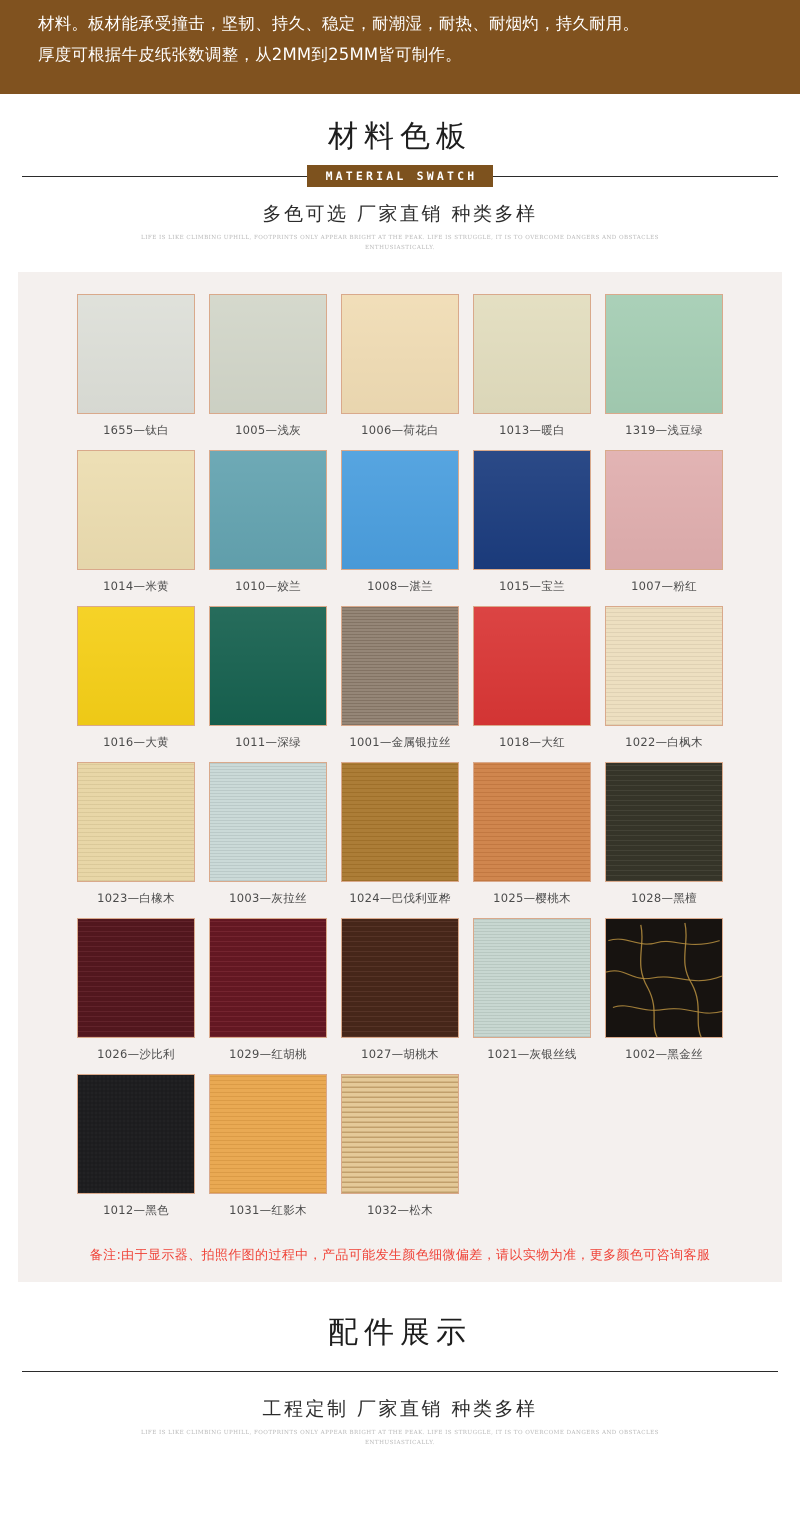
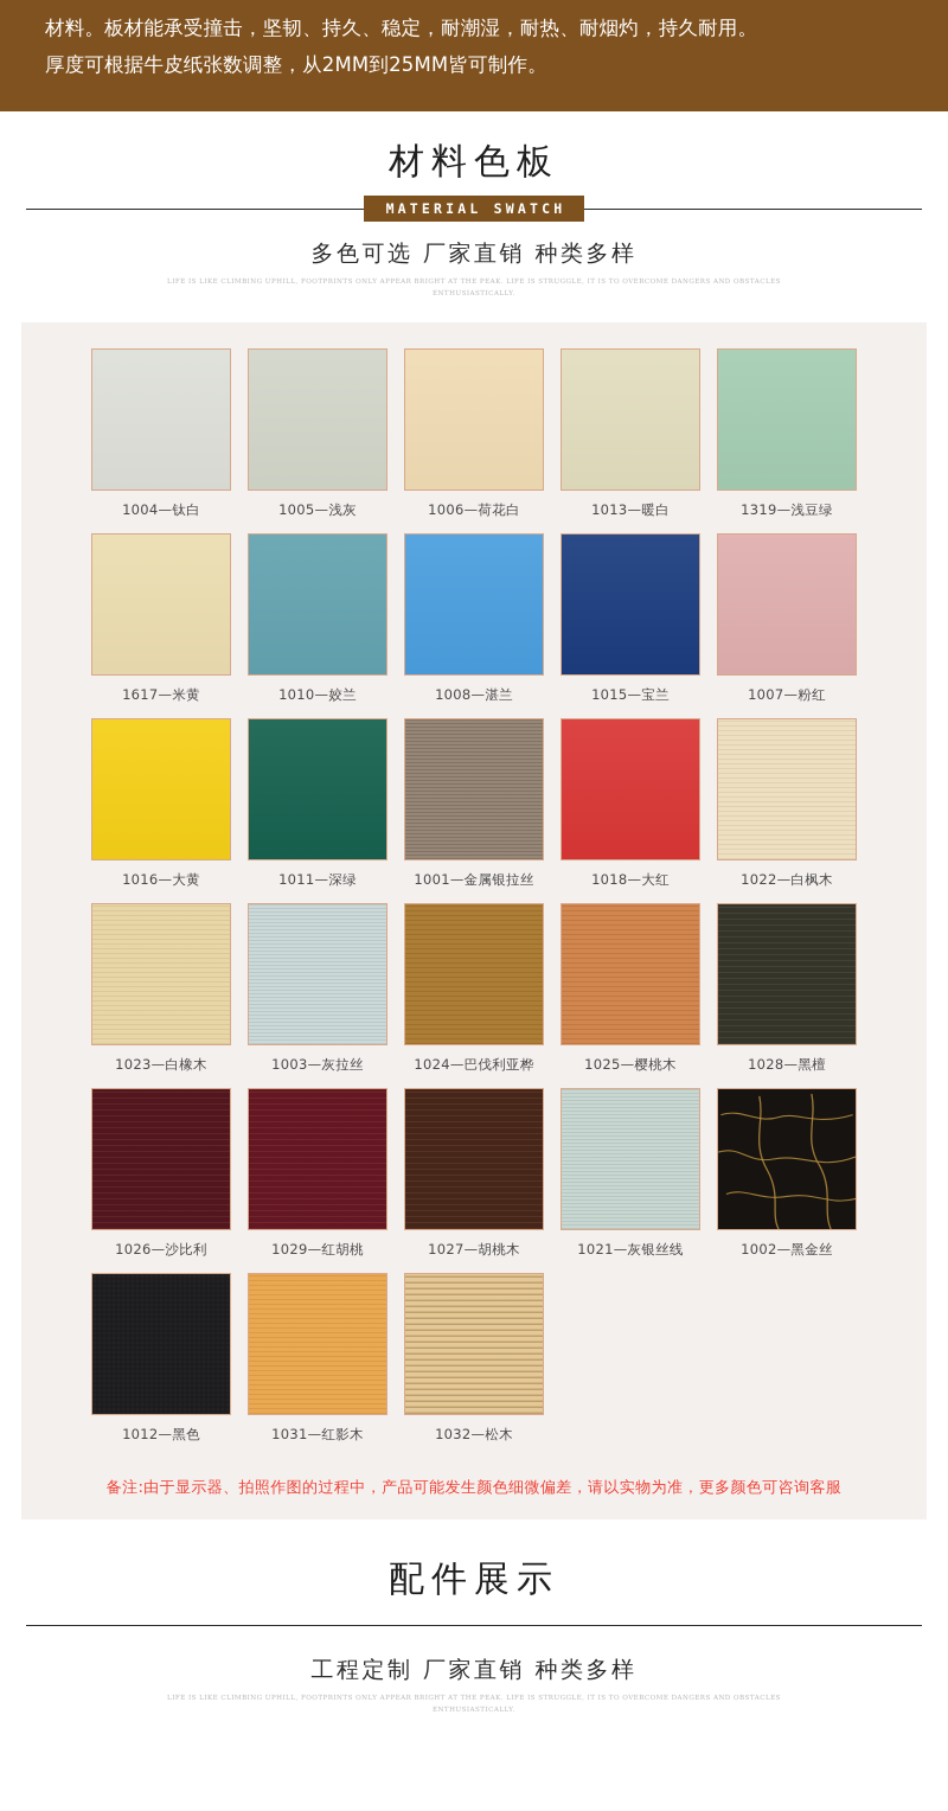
  材料。板材能承受撞击，坚韧、持久、稳定，耐潮湿，耐热、耐烟灼，持久耐用。
  厚度可根据牛皮纸张数调整，从2MM到25MM皆可制作。
  材料色板
  MATERIAL SWATCH
  多色可选 厂家直销 种类多样
- 1655—钛白
+ 1004—钛白
  1005—浅灰
  1006—荷花白
  1013—暖白
  1319—浅豆绿
- 1014—米黄
+ 1617—米黄
  1010—姣兰
  1008—湛兰
  1015—宝兰
  1007—粉红
  1016—大黄
  1011—深绿
  1001—金属银拉丝
  1018—大红
  1022—白枫木
  1023—白橡木
  1003—灰拉丝
  1024—巴伐利亚桦
  1025—樱桃木
  1028—黑檀
  1026—沙比利
  1029—红胡桃
  1027—胡桃木
  1021—灰银丝线
  1002—黑金丝
  1012—黑色
  1031—红影木
  1032—松木
  备注:由于显示器、拍照作图的过程中，产品可能发生颜色细微偏差，请以实物为准，更多颜色可咨询客服
  配件展示
  工程定制 厂家直销 种类多样
